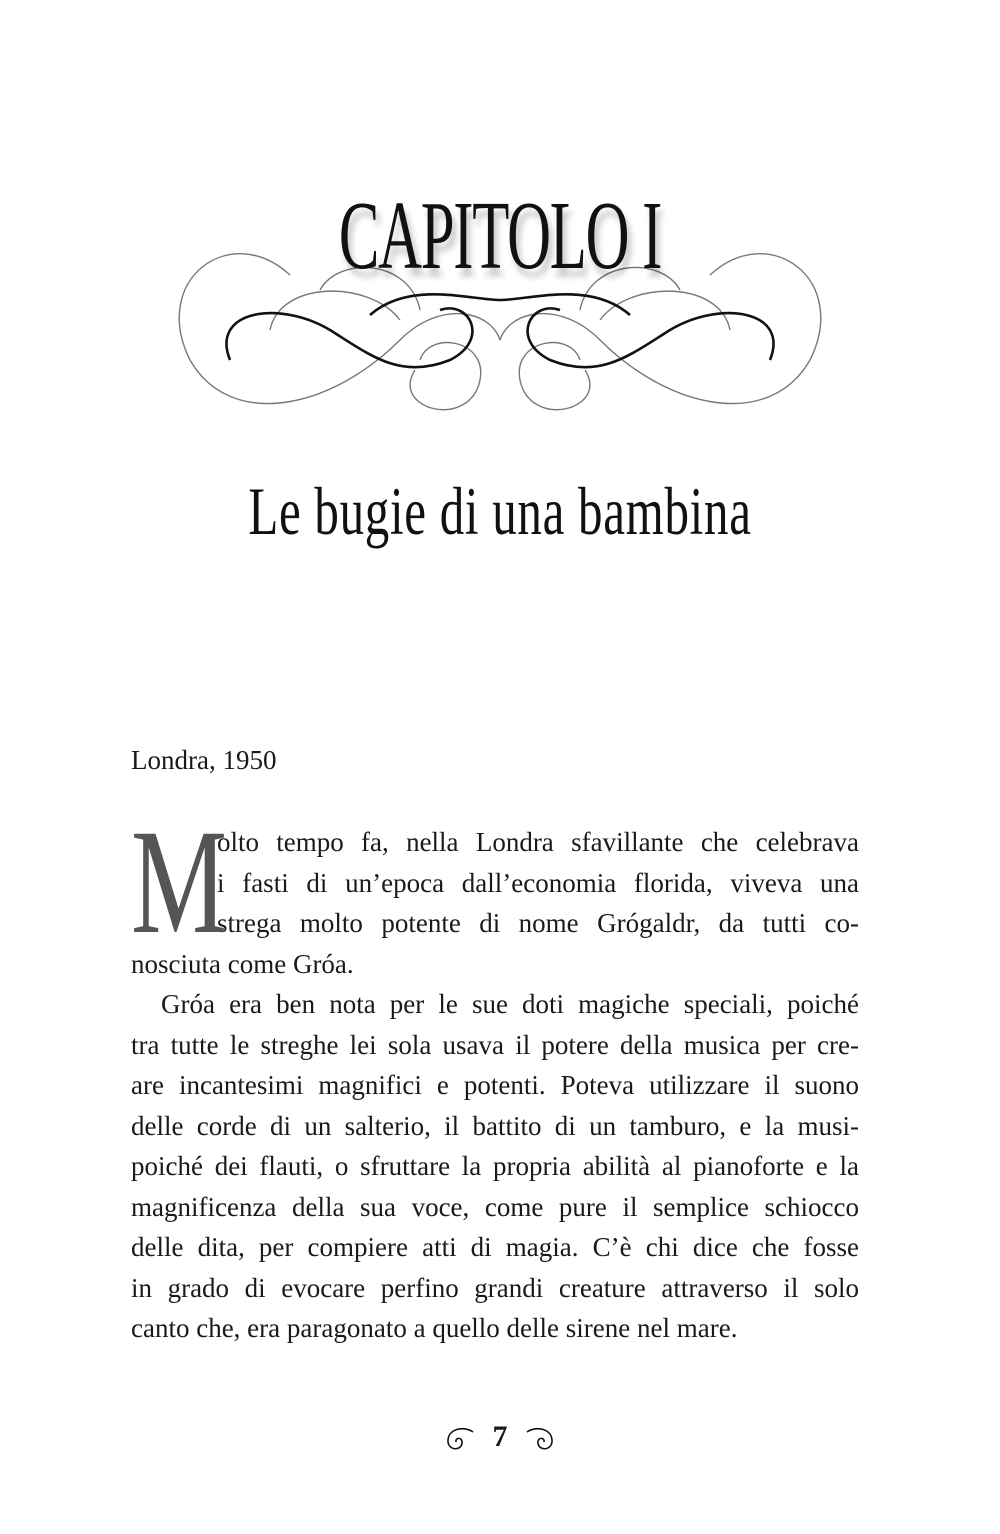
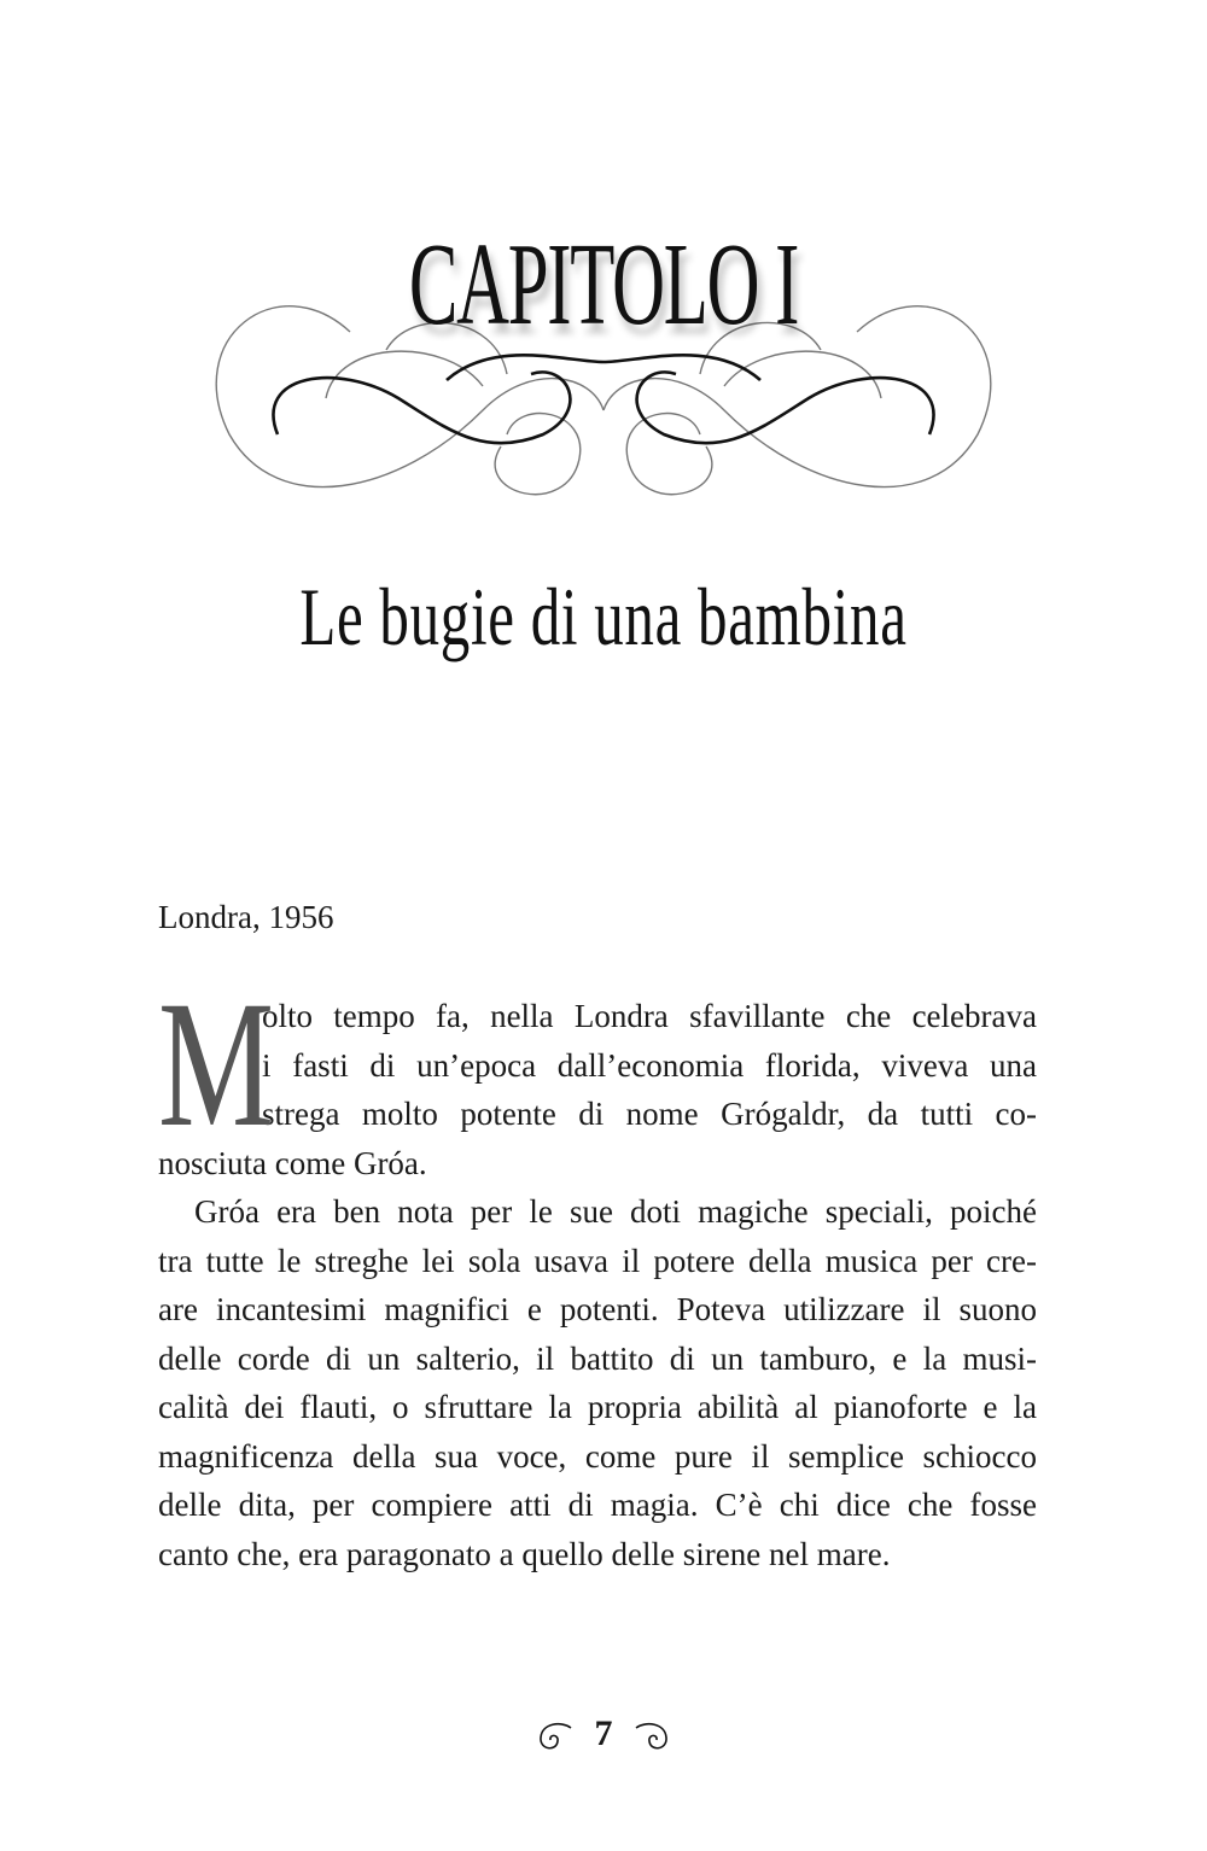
  CAPITOLO I
  Le bugie di una bambina
- Londra, 1950
+ Londra, 1956
  M
  olto tempo fa, nella Londra sfavillante che celebrava
  i fasti di un’epoca dall’economia florida, viveva una
  strega molto potente di nome Grógaldr, da tutti co-
  nosciuta come Gróa.
  Gróa era ben nota per le sue doti magiche speciali, poiché
  tra tutte le streghe lei sola usava il potere della musica per cre-
  are incantesimi magnifici e potenti. Poteva utilizzare il suono
  delle corde di un salterio, il battito di un tamburo, e la musi-
- poiché dei flauti, o sfruttare la propria abilità al pianoforte e la
+ calità dei flauti, o sfruttare la propria abilità al pianoforte e la
  magnificenza della sua voce, come pure il semplice schiocco
  delle dita, per compiere atti di magia. C’è chi dice che fosse
- in grado di evocare perfino grandi creature attraverso il solo
  canto che, era paragonato a quello delle sirene nel mare.
  7
